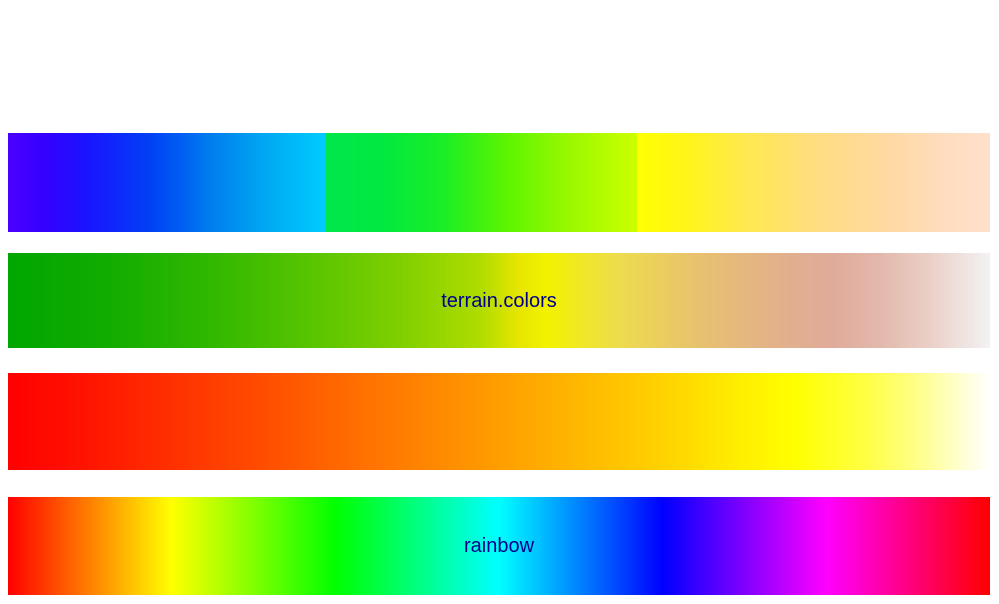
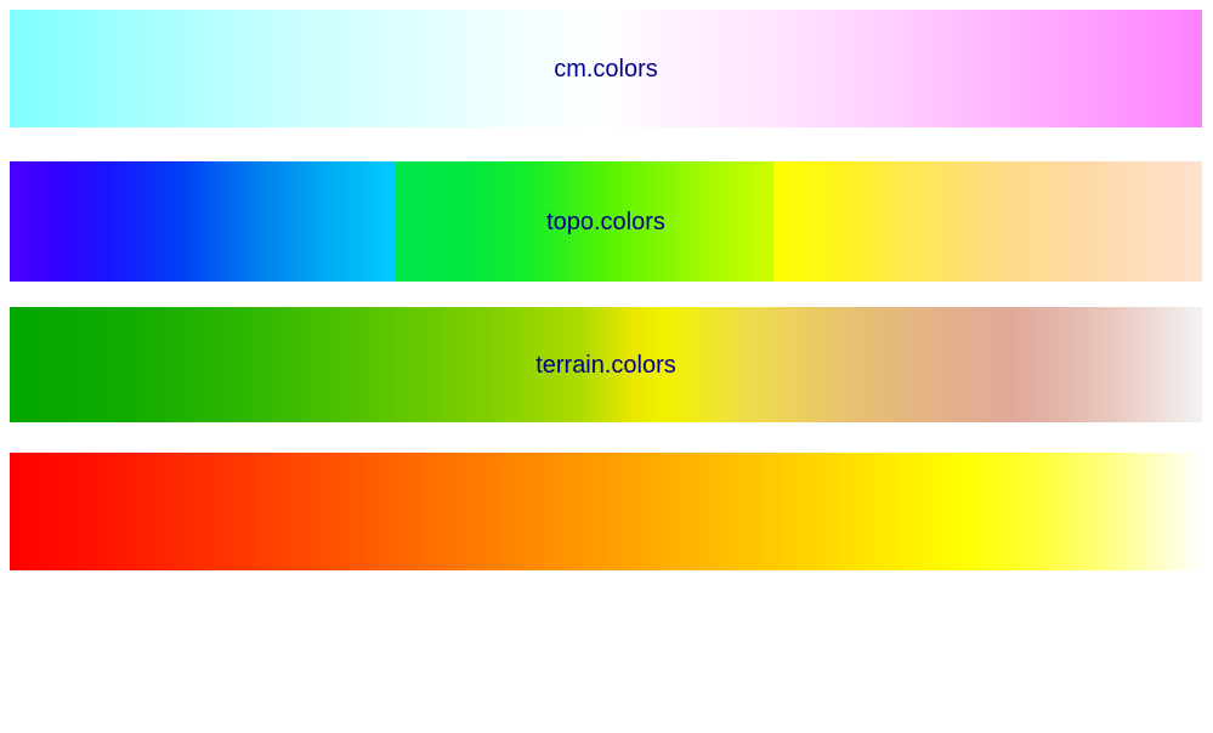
+ cm.colors
+ topo.colors
  terrain.colors
- rainbow
